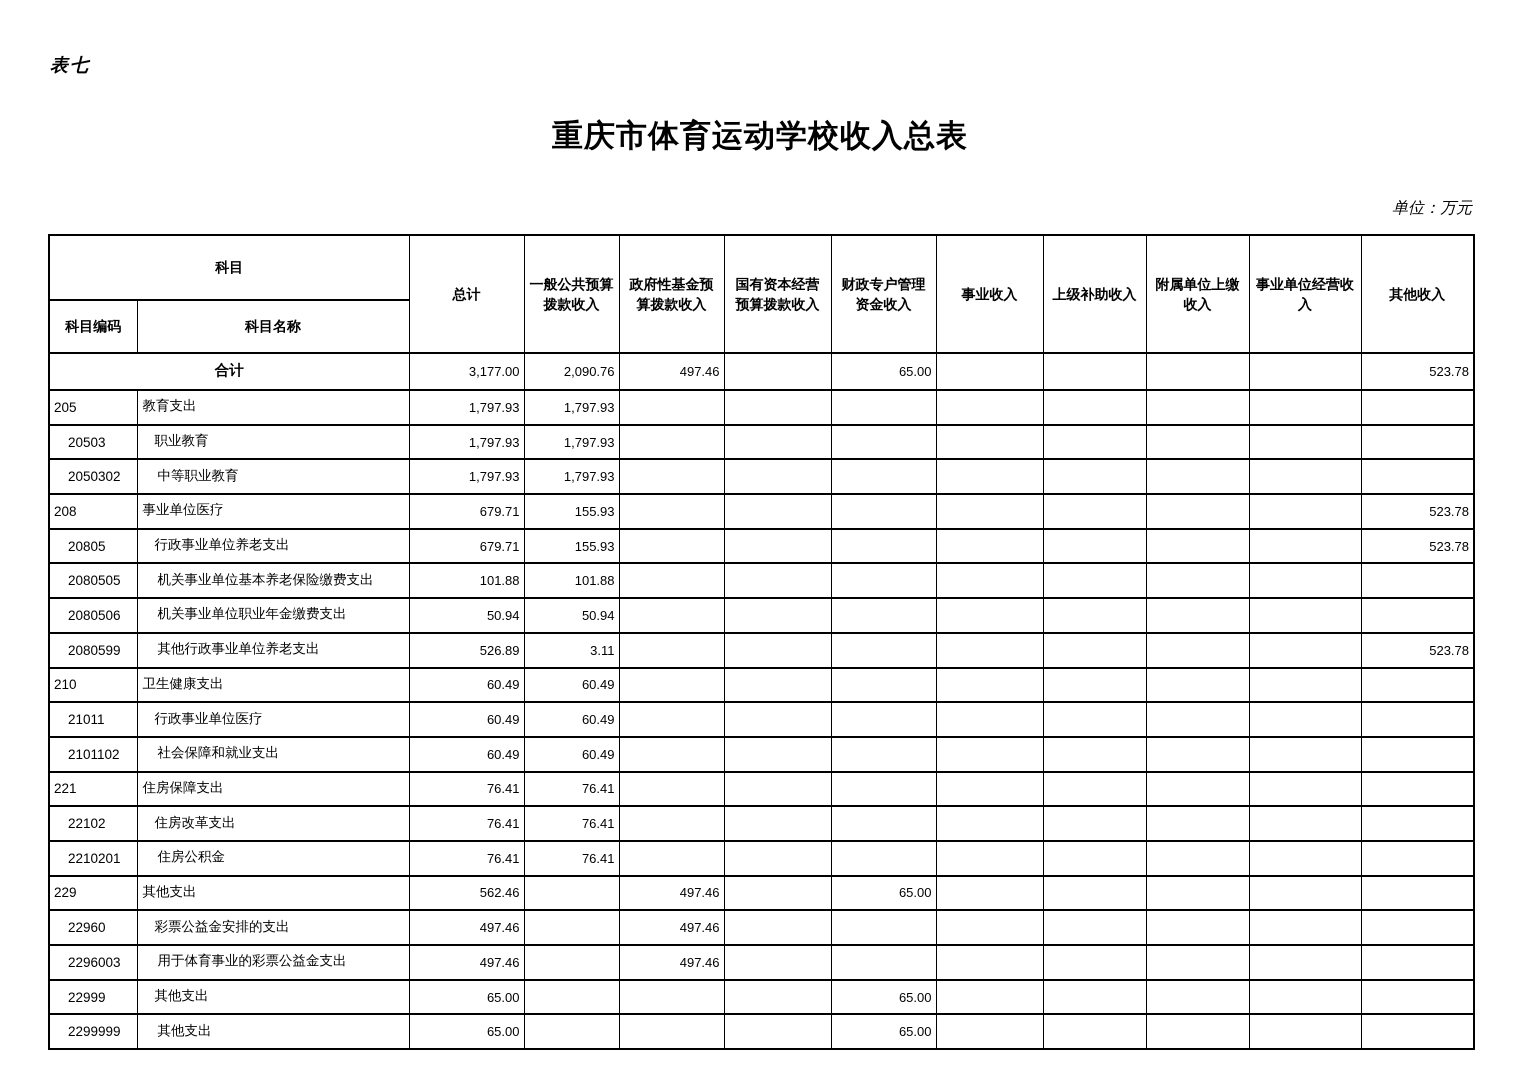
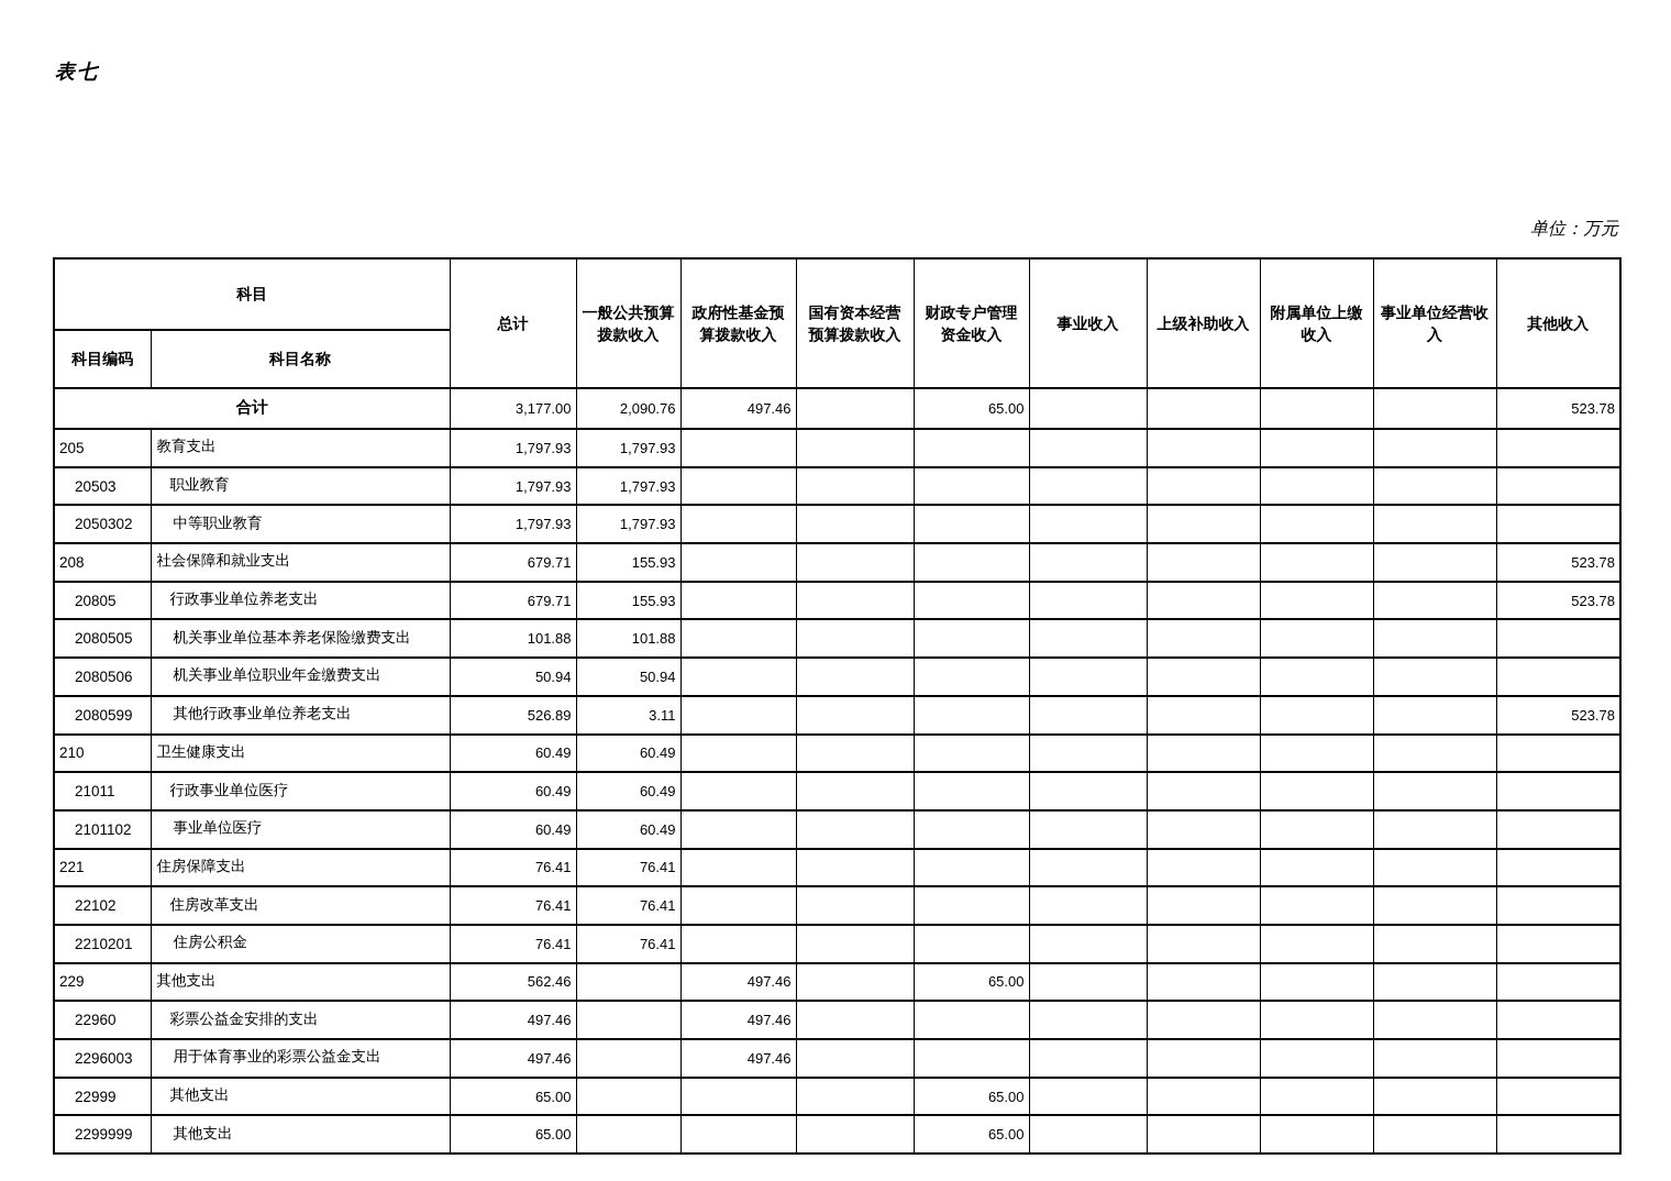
  表七
- 重庆市体育运动学校收入总表
  单位：万元
  科目	总计	一般公共预算拨款收入	政府性基金预算拨款收入	国有资本经营预算拨款收入	财政专户管理资金收入	事业收入	上级补助收入	附属单位上缴收入	事业单位经营收入	其他收入
  科目编码	科目名称
  合计	3,177.00	2,090.76	497.46		65.00					523.78
  205	教育支出	1,797.93	1,797.93
  20503	职业教育	1,797.93	1,797.93
  2050302	中等职业教育	1,797.93	1,797.93
- 208	事业单位医疗	679.71	155.93								523.78
+ 208	社会保障和就业支出	679.71	155.93								523.78
  20805	行政事业单位养老支出	679.71	155.93								523.78
  2080505	机关事业单位基本养老保险缴费支出	101.88	101.88
  2080506	机关事业单位职业年金缴费支出	50.94	50.94
  2080599	其他行政事业单位养老支出	526.89	3.11								523.78
  210	卫生健康支出	60.49	60.49
  21011	行政事业单位医疗	60.49	60.49
- 2101102	社会保障和就业支出	60.49	60.49
+ 2101102	事业单位医疗	60.49	60.49
  221	住房保障支出	76.41	76.41
  22102	住房改革支出	76.41	76.41
  2210201	住房公积金	76.41	76.41
  229	其他支出	562.46		497.46		65.00
  22960	彩票公益金安排的支出	497.46		497.46
  2296003	用于体育事业的彩票公益金支出	497.46		497.46
  22999	其他支出	65.00				65.00
  2299999	其他支出	65.00				65.00
